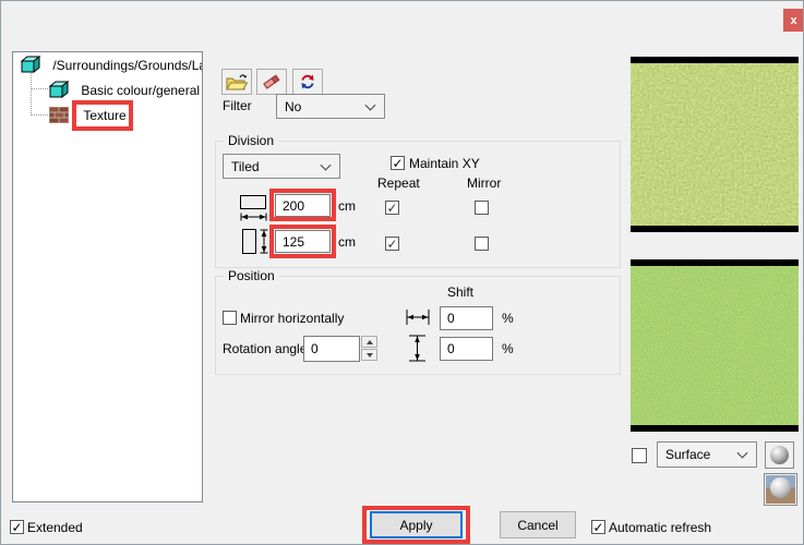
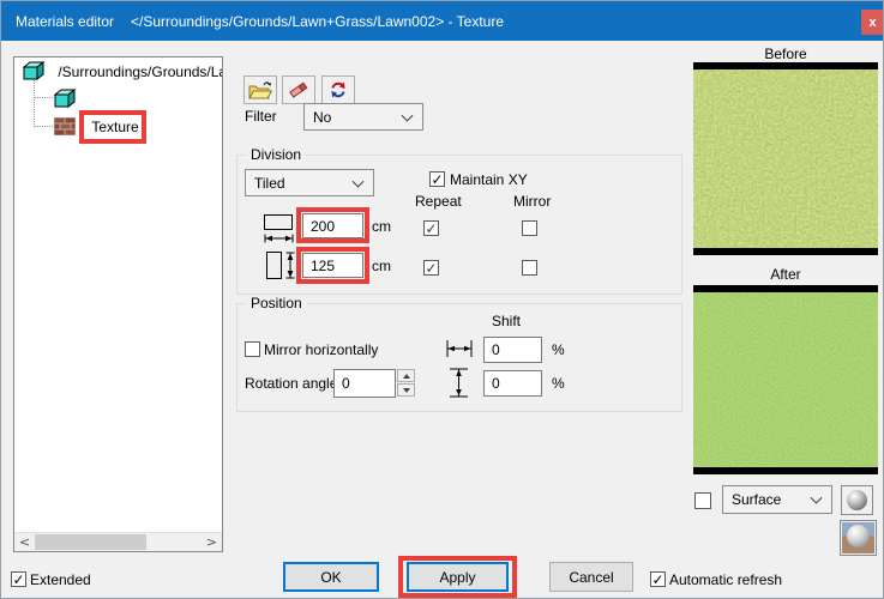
+ Materials editor
+ </Surroundings/Grounds/Lawn+Grass/Lawn002> - Texture
  x
  /Surroundings/Grounds/L
- Basic colour/general
  Texture
+ <
+ >
  Filter
  No
  Division
  Tiled
  ✓
  Maintain XY
  Repeat
  Mirror
  200
  cm
  ✓
  125
  cm
  ✓
  Position
  Shift
  Mirror horizontally
  0
  %
  Rotation angl
  0
  0
  %
+ Before
+ After
  Surface
  ✓
  Extended
+ OK
  Apply
  Cancel
  ✓
  Automatic refresh
